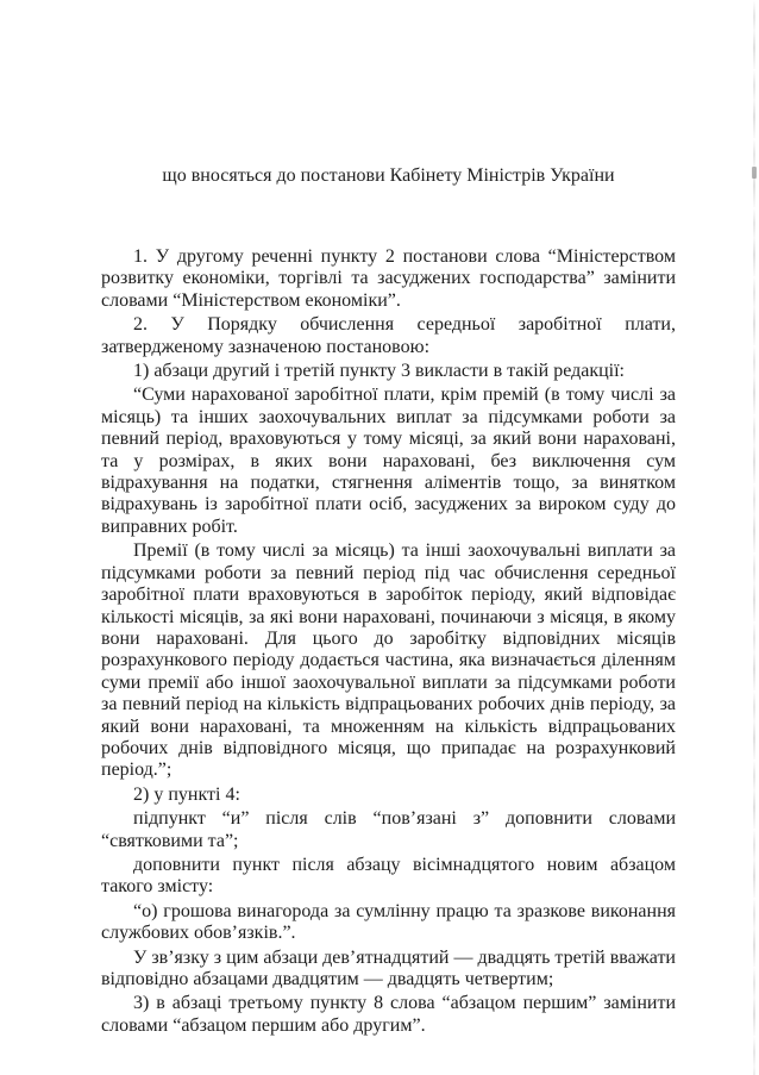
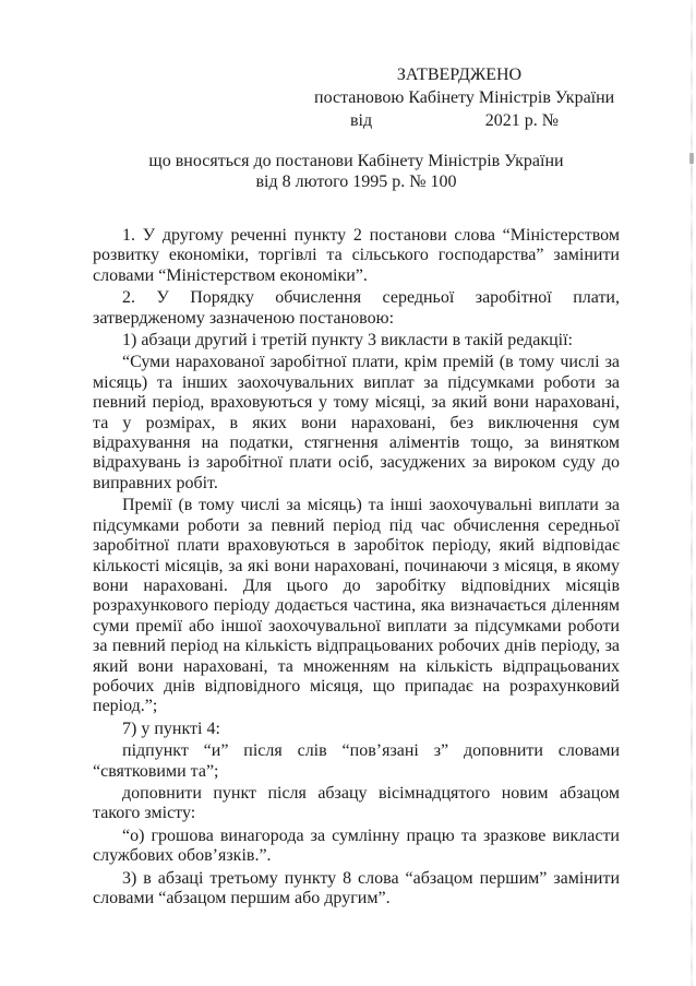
+ ЗАТВЕРДЖЕНО
+ постановою Кабінету Міністрів України
+ від
+ 2021 р. №
  що вносяться до постанови Кабінету Міністрів України
+ від 8 лютого 1995 р. № 100
- 1. У другому реченні пункту 2 постанови слова “Міністерством розвитку економіки, торгівлі та засуджених господарства” замінити словами “Міністерством економіки”.
+ 1. У другому реченні пункту 2 постанови слова “Міністерством розвитку економіки, торгівлі та сільського господарства” замінити словами “Міністерством економіки”.
  2. У Порядку обчислення середньої заробітної плати, затвердженому зазначеною постановою:
  1) абзаци другий і третій пункту 3 викласти в такій редакції:
  “Суми нарахованої заробітної плати, крім премій (в тому числі за місяць) та інших заохочувальних виплат за підсумками роботи за певний період, враховуються у тому місяці, за який вони нараховані, та у розмірах, в яких вони нараховані, без виключення сум відрахування на податки, стягнення аліментів тощо, за винятком відрахувань із заробітної плати осіб, засуджених за вироком суду до виправних робіт.
  Премії (в тому числі за місяць) та інші заохочувальні виплати за підсумками роботи за певний період під час обчислення середньої заробітної плати враховуються в заробіток періоду, який відповідає кількості місяців, за які вони нараховані, починаючи з місяця, в якому вони нараховані. Для цього до заробітку відповідних місяців розрахункового періоду додається частина, яка визначається діленням суми премії або іншої заохочувальної виплати за підсумками роботи за певний період на кількість відпрацьованих робочих днів періоду, за який вони нараховані, та множенням на кількість відпрацьованих робочих днів відповідного місяця, що припадає на розрахунковий період.”;
- 2) у пункті 4:
+ 7) у пункті 4:
  підпункт “и” після слів “пов’язані з” доповнити словами “святковими та”;
  доповнити пункт після абзацу вісімнадцятого новим абзацом такого змісту:
- “о) грошова винагорода за сумлінну працю та зразкове виконання службових обов’язків.”.
+ “о) грошова винагорода за сумлінну працю та зразкове викласти службових обов’язків.”.
- У зв’язку з цим абзаци дев’ятнадцятий — двадцять третій вважати відповідно абзацами двадцятим — двадцять четвертим;
  3) в абзаці третьому пункту 8 слова “абзацом першим” замінити словами “абзацом першим або другим”.
